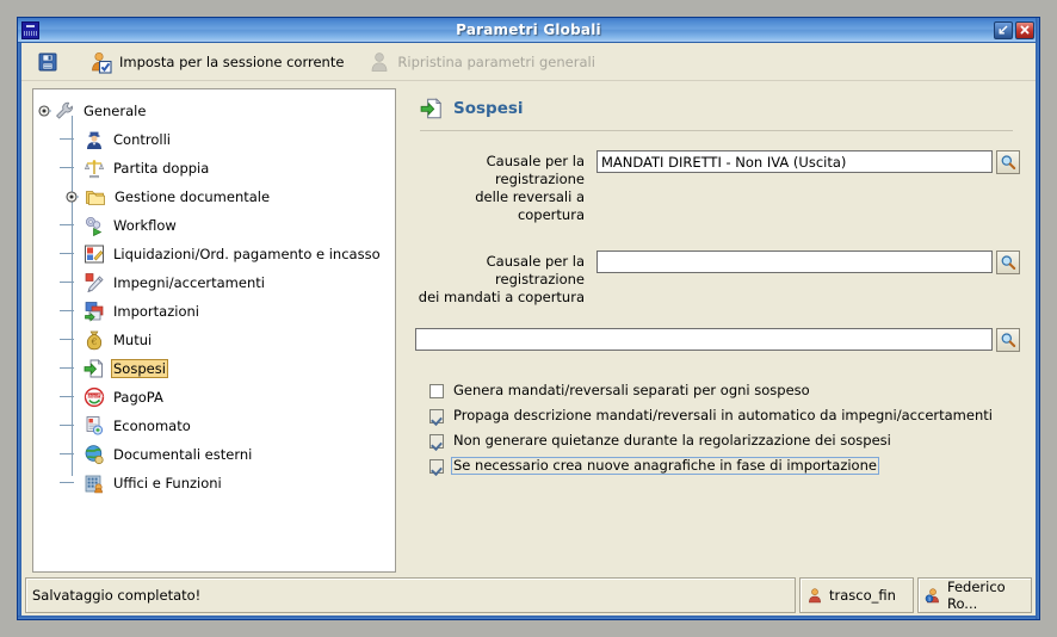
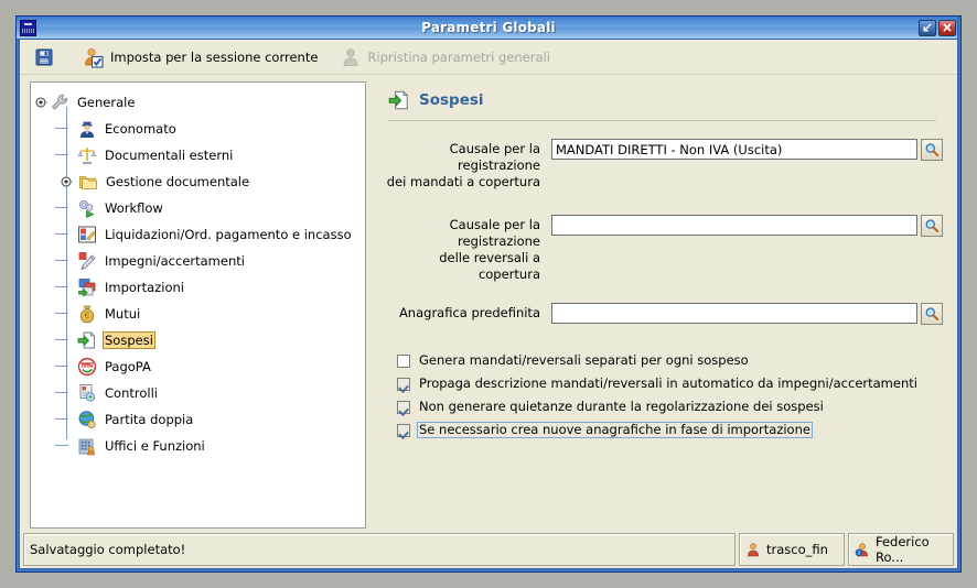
  Parametri Globali
  Imposta per la sessione corrente
  Ripristina parametri generali
  Generale
- Controlli
+ Economato
- Partita doppia
+ Documentali esterni
  Gestione documentale
  Workflow
  Liquidazioni/Ord. pagamento e incasso
  Impegni/accertamenti
  Importazioni
  €
  Mutui
  Sospesi
  PagoPA
- Economato
+ Controlli
- Documentali esterni
+ Partita doppia
  Uffici e Funzioni
  Sospesi
  Causale per la registrazione
- delle reversali a copertura
+ dei mandati a copertura
  MANDATI DIRETTI - Non IVA (Uscita)
  Causale per la registrazione
- dei mandati a copertura
+ delle reversali a copertura
+ Anagrafica predefinita
  Genera mandati/reversali separati per ogni sospeso
  Propaga descrizione mandati/reversali in automatico da impegni/accertamenti
  Non generare quietanze durante la regolarizzazione dei sospesi
  Se necessario crea nuove anagrafiche in fase di importazione
  Salvataggio completato!
  trasco_fin
  Federico Ro...
